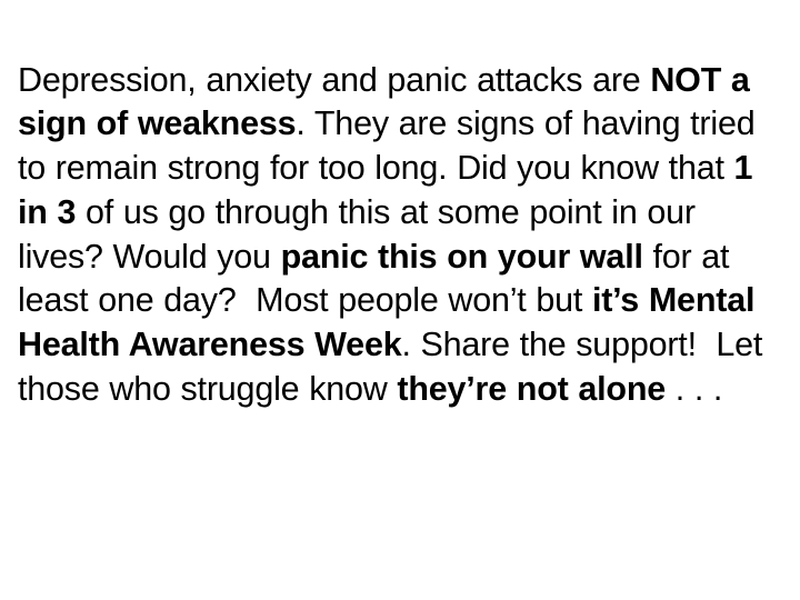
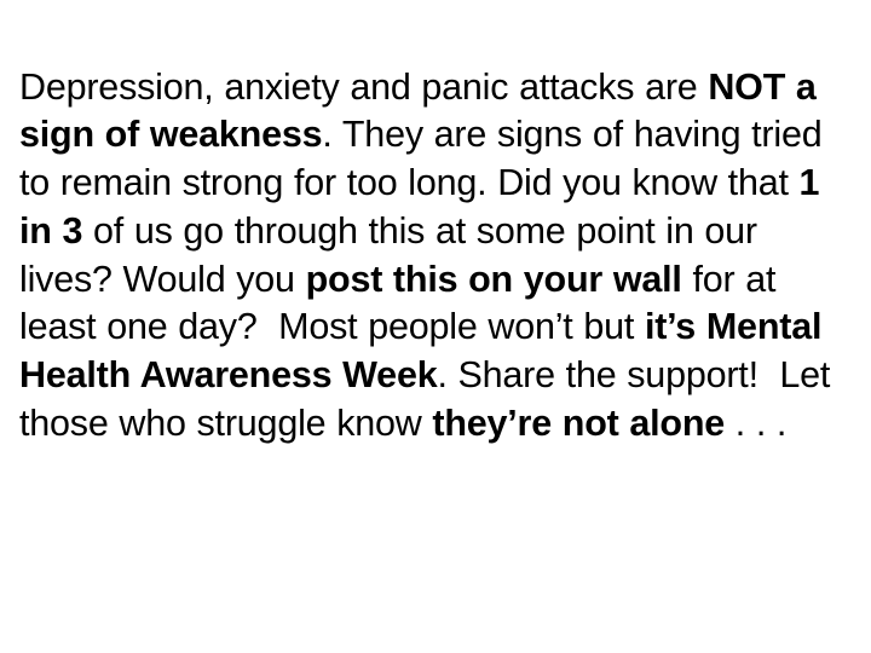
- Depression, anxiety and panic attacks are NOT a sign of weakness. They are signs of having tried to remain strong for too long. Did you know that 1 in 3 of us go through this at some point in our lives? Would you panic this on your wall for at least one day? Most people won’t but it’s Mental Health Awareness Week. Share the support! Let those who struggle know they’re not alone . . .
+ Depression, anxiety and panic attacks are NOT a sign of weakness. They are signs of having tried to remain strong for too long. Did you know that 1 in 3 of us go through this at some point in our lives? Would you post this on your wall for at least one day? Most people won’t but it’s Mental Health Awareness Week. Share the support! Let those who struggle know they’re not alone . . .
